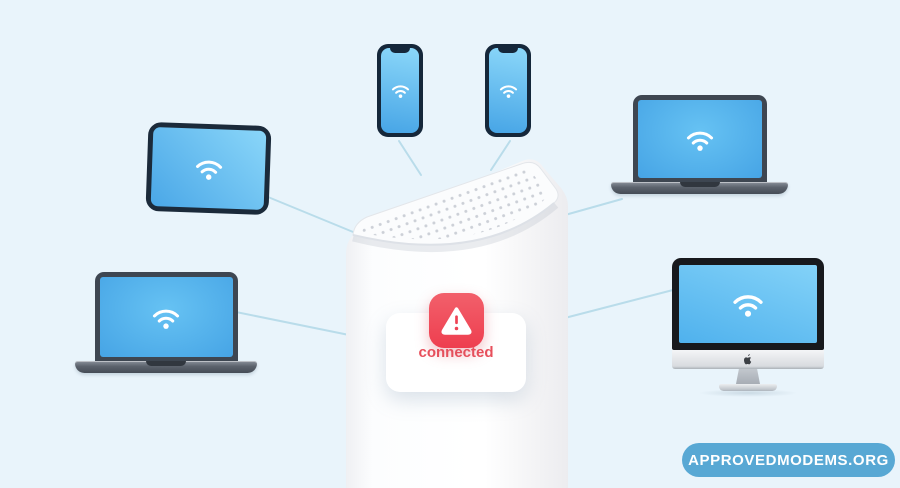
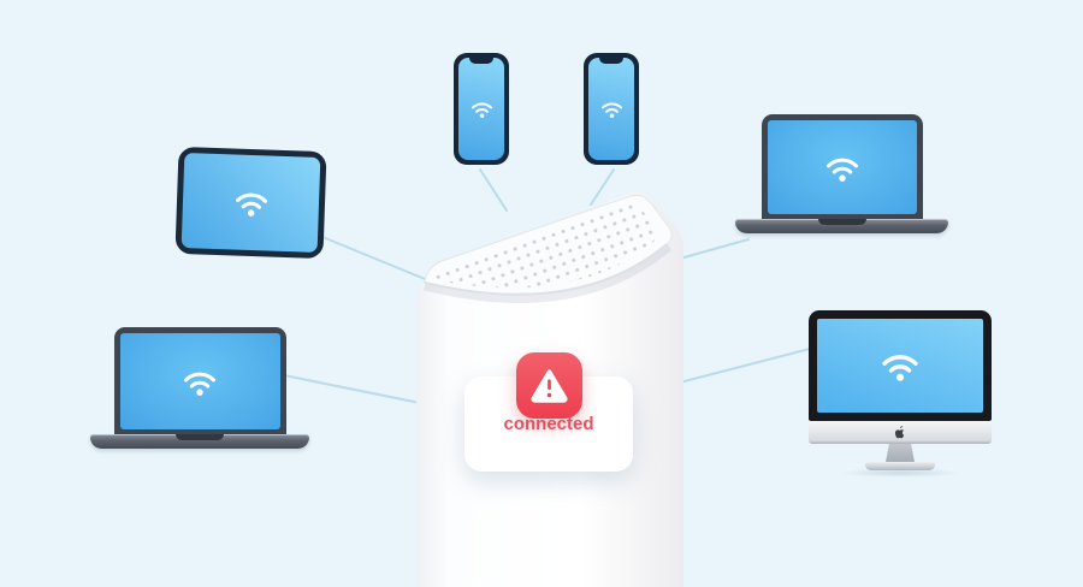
  connected
- APPROVEDMODEMS.ORG
